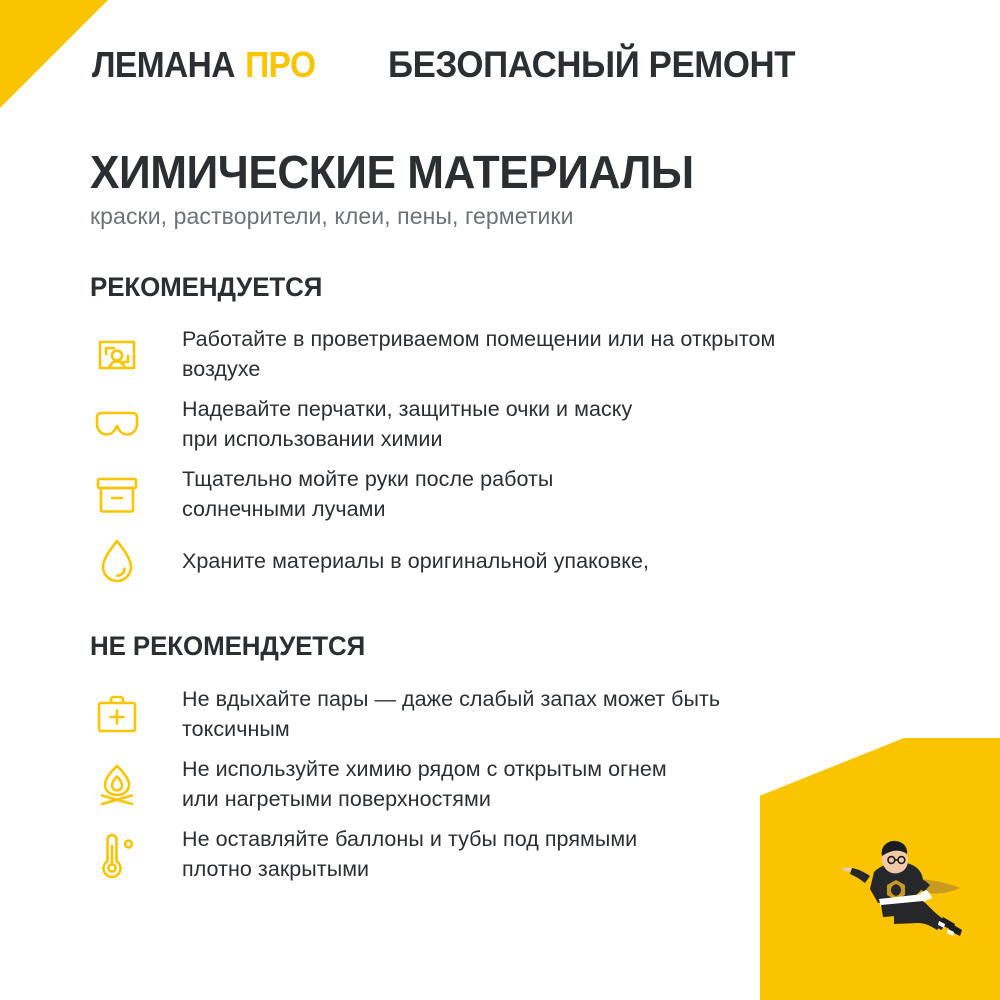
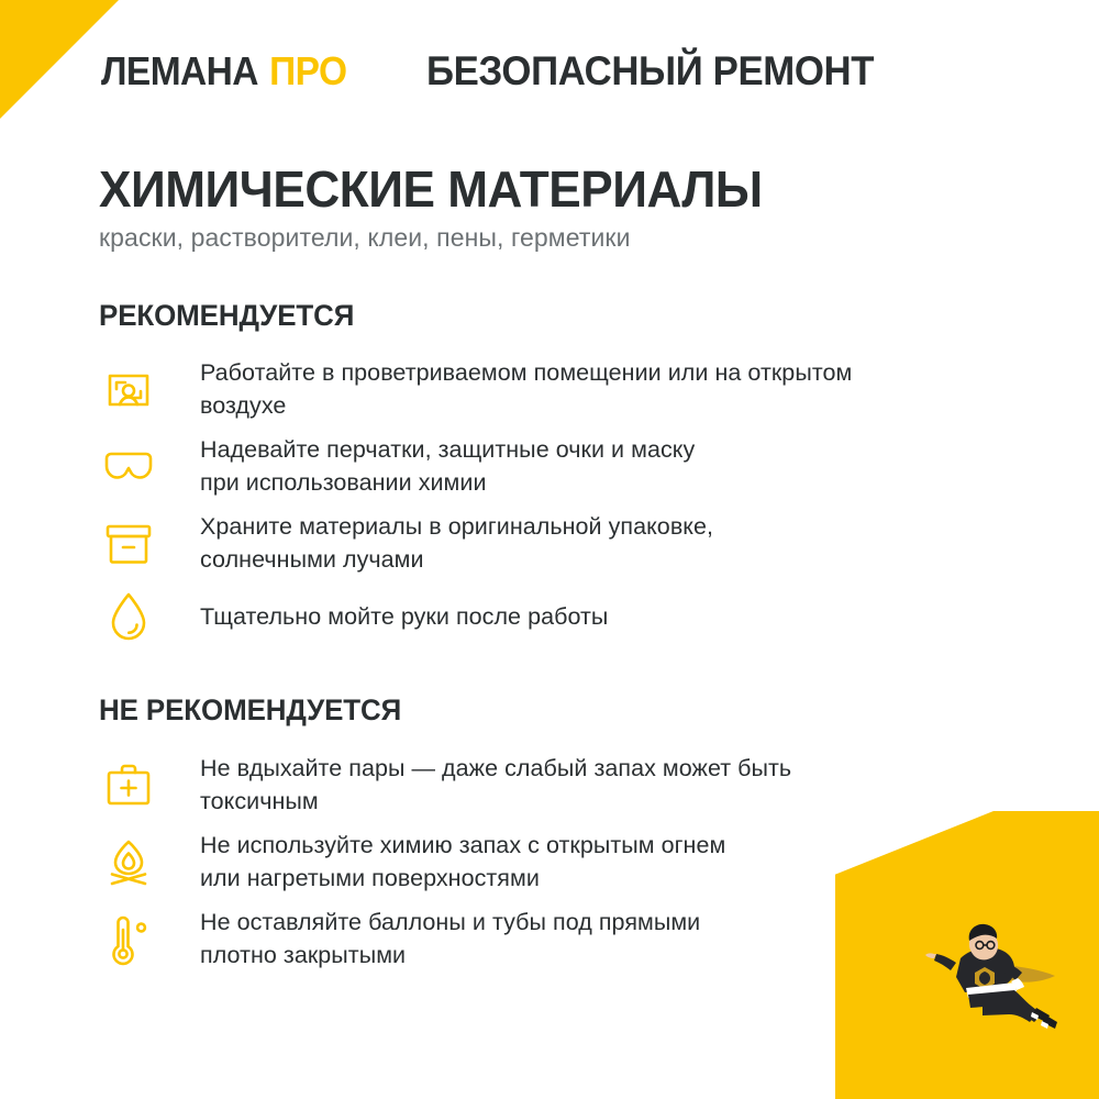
  ЛЕМАНА
  ПРО
  БЕЗОПАСНЫЙ РЕМОНТ
  ХИМИЧЕСКИЕ МАТЕРИАЛЫ
  краски, растворители, клеи, пены, герметики
  РЕКОМЕНДУЕТСЯ
  Работайте в проветриваемом помещении или на открытом
  воздухе
  Надевайте перчатки, защитные очки и маску
  при использовании химии
- Тщательно мойте руки после работы
+ Храните материалы в оригинальной упаковке,
  солнечными лучами
- Храните материалы в оригинальной упаковке,
+ Тщательно мойте руки после работы
  НЕ РЕКОМЕНДУЕТСЯ
  Не вдыхайте пары — даже слабый запах может быть
  токсичным
- Не используйте химию рядом с открытым огнем
+ Не используйте химию запах с открытым огнем
  или нагретыми поверхностями
  Не оставляйте баллоны и тубы под прямыми
  плотно закрытыми
